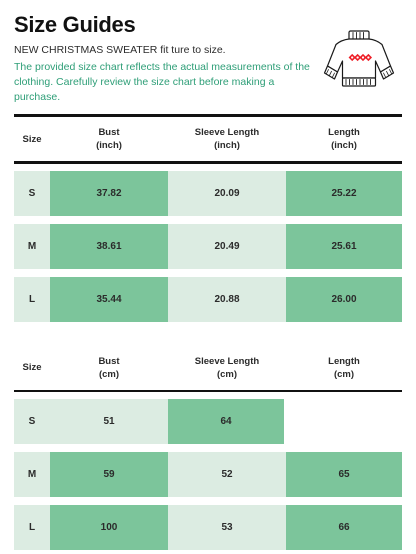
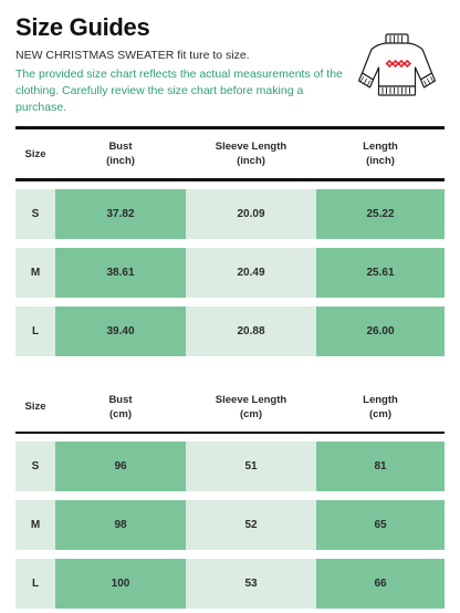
  Size Guides
  NEW CHRISTMAS SWEATER fit ture to size.
  The provided size chart reflects the actual measurements of the clothing. Carefully review the size chart before making a purchase.
  Size
  Bust
  (inch)
  Sleeve Length
  (inch)
  Length
  (inch)
  S
  37.82
  20.09
  25.22
  M
  38.61
  20.49
  25.61
  L
- 35.44
+ 39.40
  20.88
  26.00
  Size
  Bust
  (cm)
  Sleeve Length
  (cm)
  Length
  (cm)
  S
+ 96
  51
- 64
+ 81
  M
- 59
+ 98
  52
  65
  L
  100
  53
  66
